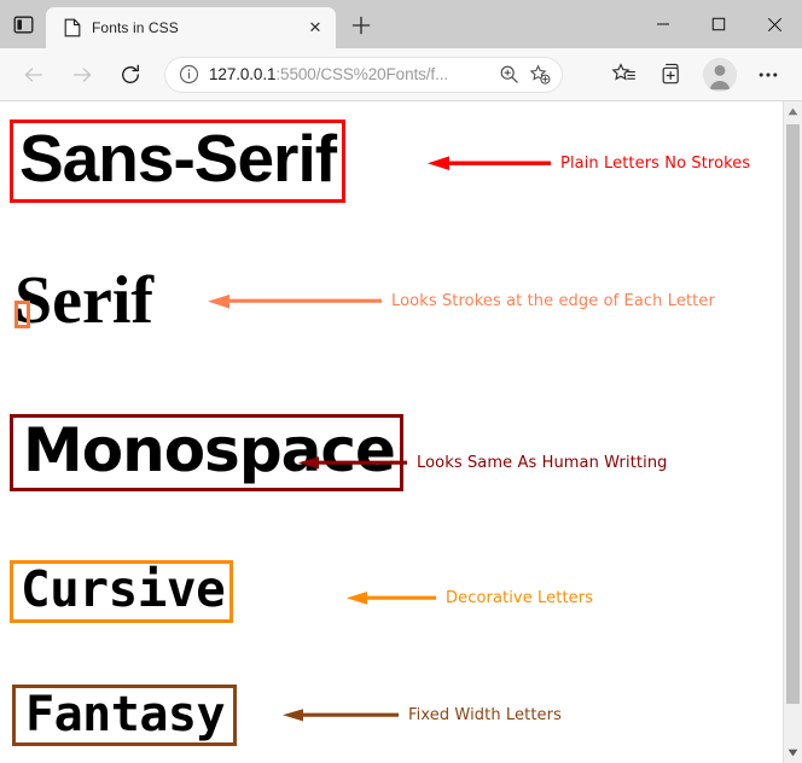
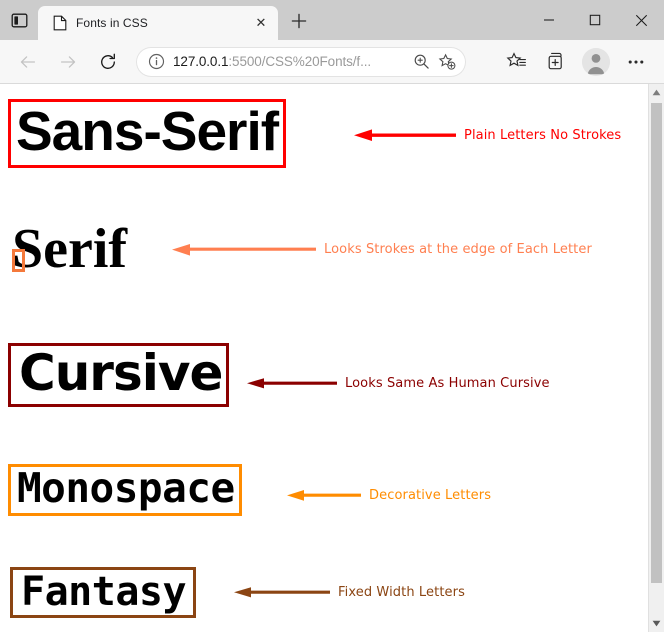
  Fonts in CSS
  ✕
  127.0.0.1:5500/CSS%20Fonts/f...
  Sans-Serif
  Plain Letters No Strokes
  Serif
  Looks Strokes at the edge of Each Letter
- Monospace
+ Cursive
- Looks Same As Human Writting
+ Looks Same As Human Cursive
- Cursive
+ Monospace
  Decorative Letters
  Fantasy
  Fixed Width Letters
